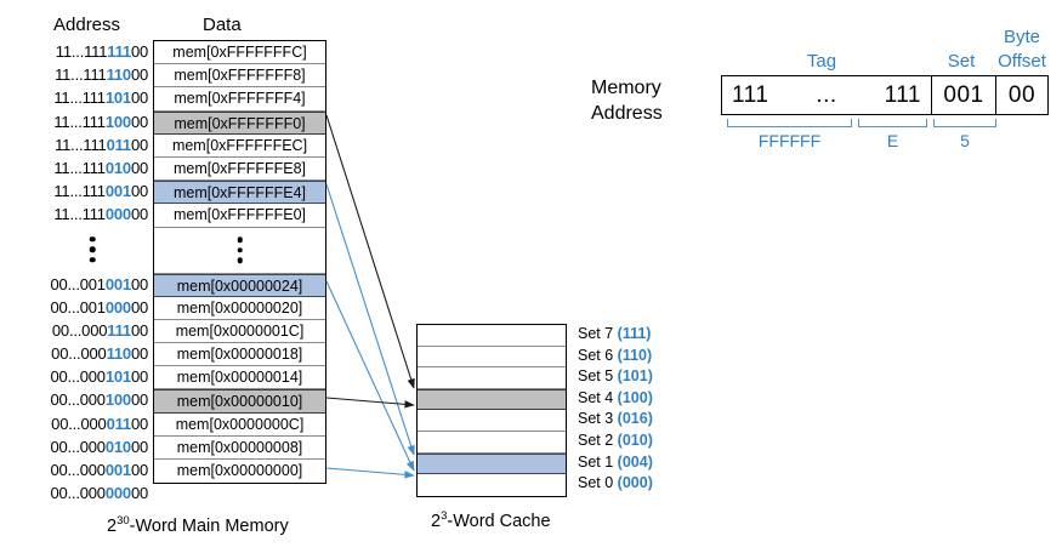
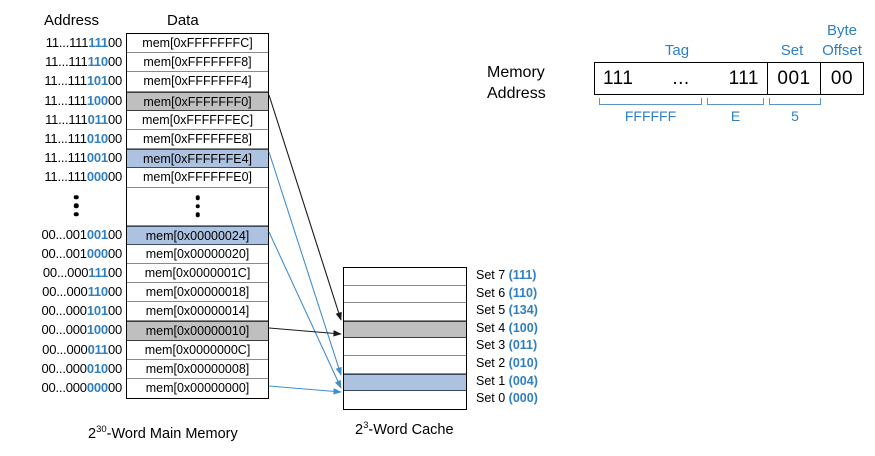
  Address
  Data
  11...11111100
  11...11111000
  11...11110100
  11...11110000
  11...11101100
  11...11101000
  11...11100100
  11...11100000
  00...00100100
  00...00100000
  00...00011100
  00...00011000
  00...00010100
  00...00010000
  00...00001100
  00...00001000
- 00...00000100
  00...00000000
  mem[0xFFFFFFFC]
  mem[0xFFFFFFF8]
  mem[0xFFFFFFF4]
  mem[0xFFFFFFF0]
  mem[0xFFFFFFEC]
  mem[0xFFFFFFE8]
  mem[0xFFFFFFE4]
  mem[0xFFFFFFE0]
  mem[0x00000024]
  mem[0x00000020]
  mem[0x0000001C]
  mem[0x00000018]
  mem[0x00000014]
  mem[0x00000010]
  mem[0x0000000C]
  mem[0x00000008]
  mem[0x00000000]
  230-Word Main Memory
  Set 7 (111)
  Set 6 (110)
- Set 5 (101)
+ Set 5 (134)
  Set 4 (100)
- Set 3 (016)
+ Set 3 (011)
  Set 2 (010)
  Set 1 (004)
  Set 0 (000)
  23-Word Cache
  Memory
  Address
  Tag
  Set
  Byte
  Offset
  111
  ...
  111
  001
  00
  FFFFFF
  E
  5
